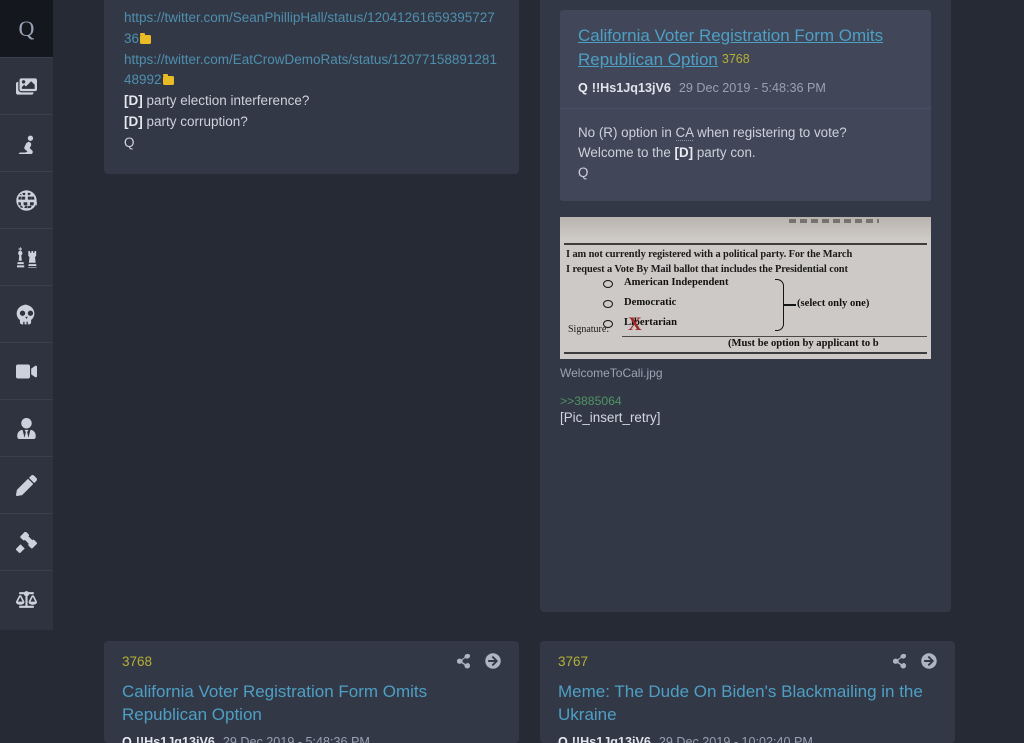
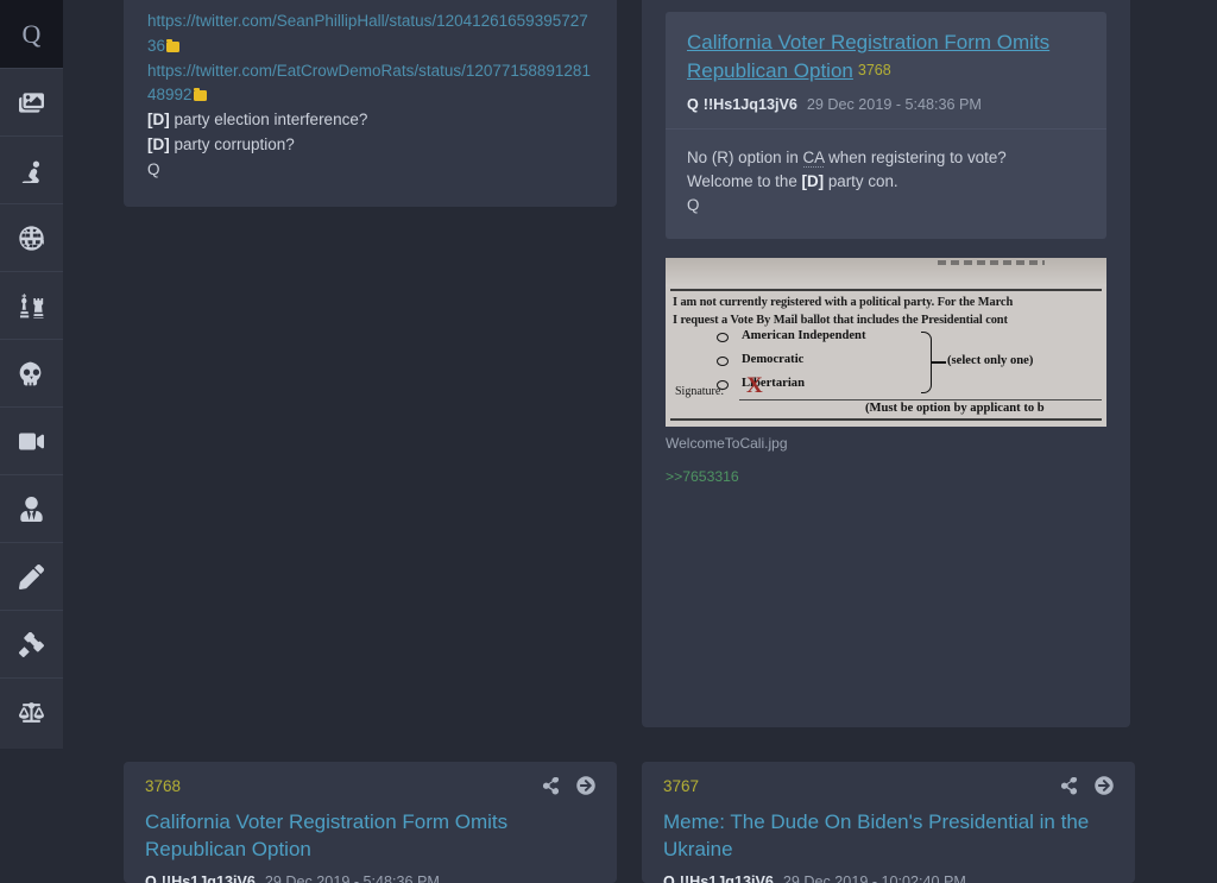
  Q
  https://twitter.com/SeanPhillipHall/status/1204126165939572736
  https://twitter.com/EatCrowDemoRats/status/1207715889128148992
  [D] party election interference?
  [D] party corruption?
  Q
  California Voter Registration Form Omits Republican Option 3768
  Q !!Hs1Jq13jV6 29 Dec 2019 - 5:48:36 PM
  No (R) option in CA when registering to vote?
  Welcome to the [D] party con.
  Q
  I am not currently registered with a political party. For the March
  I request a Vote By Mail ballot that includes the Presidential cont
  American Independent
  Democratic
  Libertarian
  (select only one)
  Signature:
  X
  (Must be option by applicant to b
  WelcomeToCali.jpg
- >>3885064
+ >>7653316
- [Pic_insert_retry]
  3768
  California Voter Registration Form Omits Republican Option
  Q !!Hs1Jq13jV6 29 Dec 2019 - 5:48:36 PM
  3767
- Meme: The Dude On Biden's Blackmailing in the Ukraine
+ Meme: The Dude On Biden's Presidential in the Ukraine
  Q !!Hs1Jq13jV6 29 Dec 2019 - 10:02:40 PM
